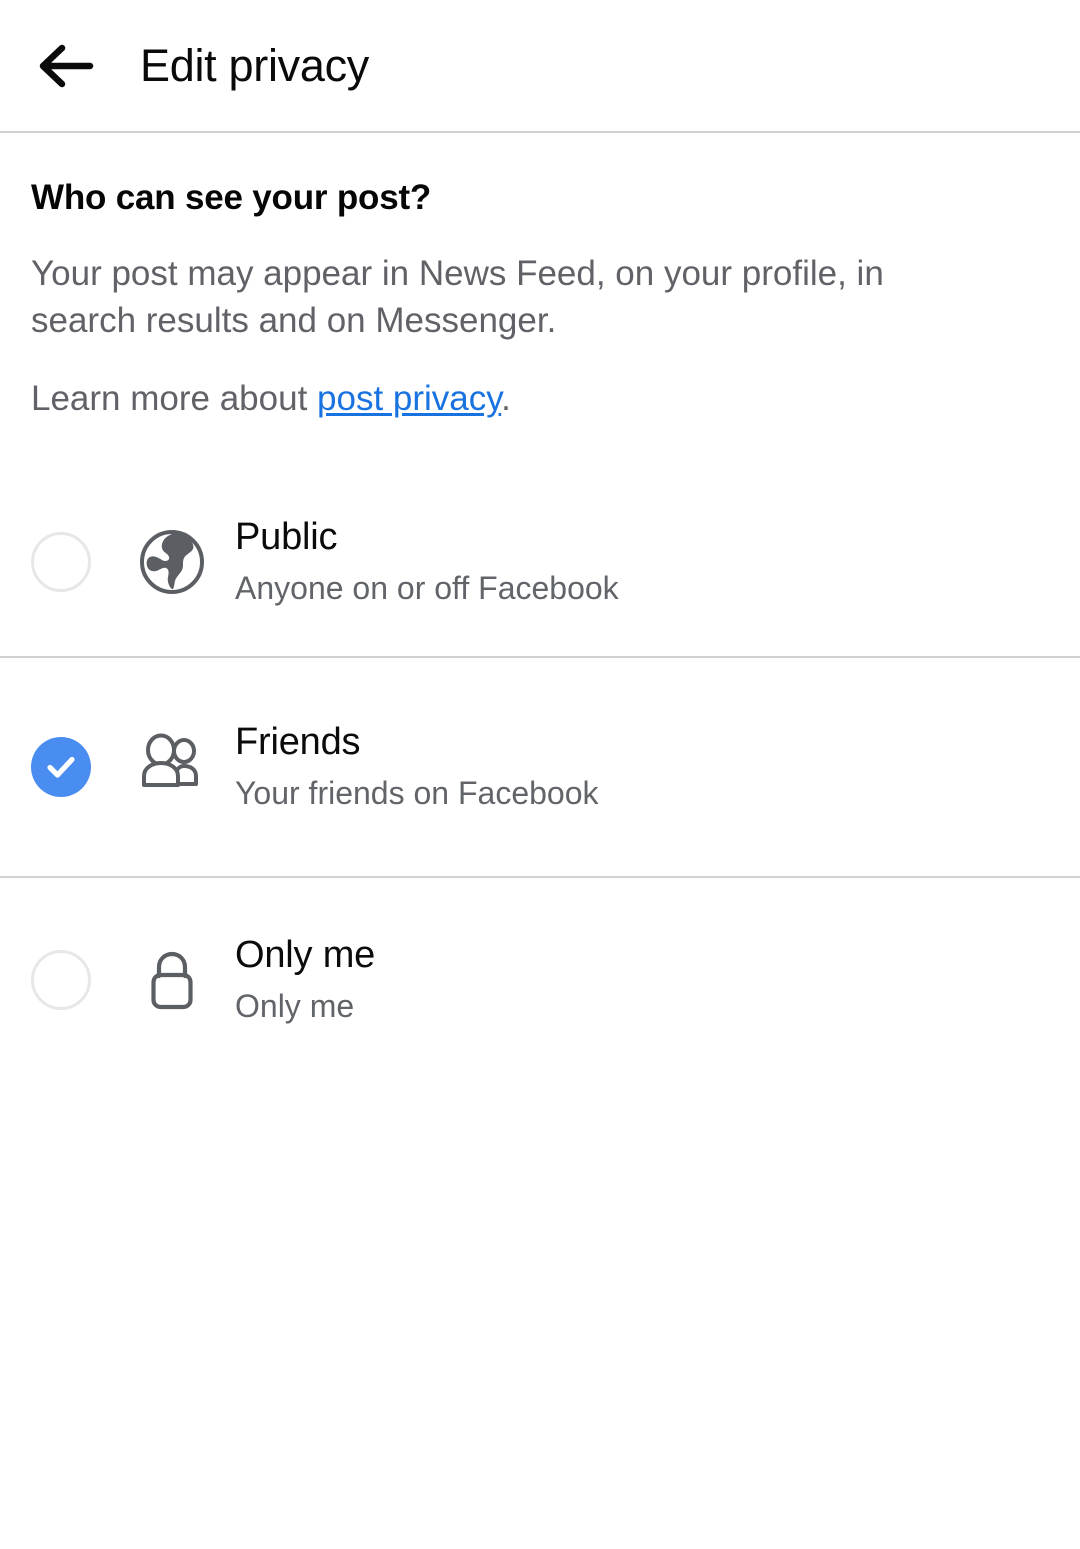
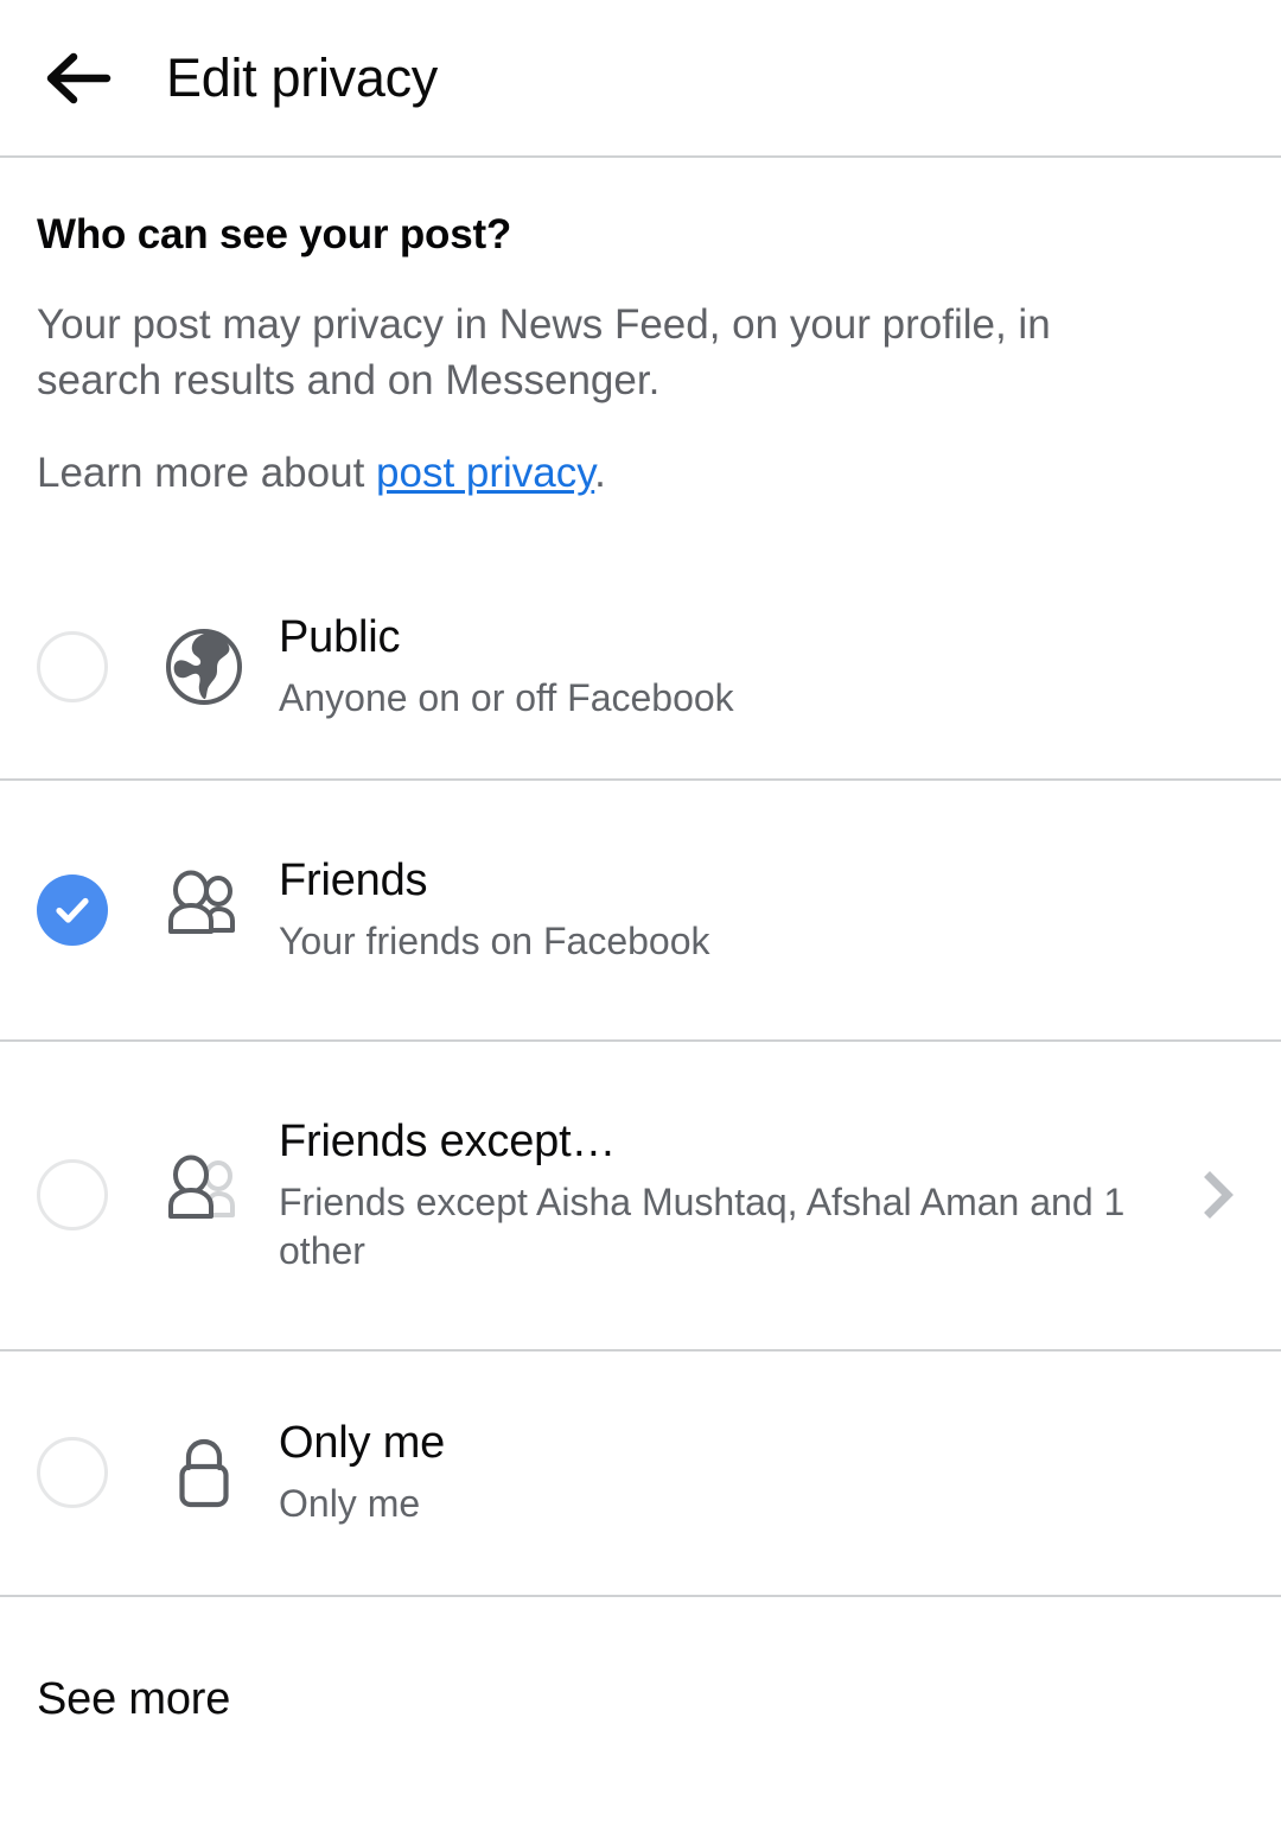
  Edit privacy
  Who can see your post?
- Your post may appear in News Feed, on your profile, in search results and on Messenger.
+ Your post may privacy in News Feed, on your profile, in search results and on Messenger.
  Learn more about post privacy.
  Public
  Anyone on or off Facebook
  Friends
  Your friends on Facebook
+ Friends except…
+ Friends except Aisha Mushtaq, Afshal Aman and 1 other
  Only me
  Only me
+ See more
